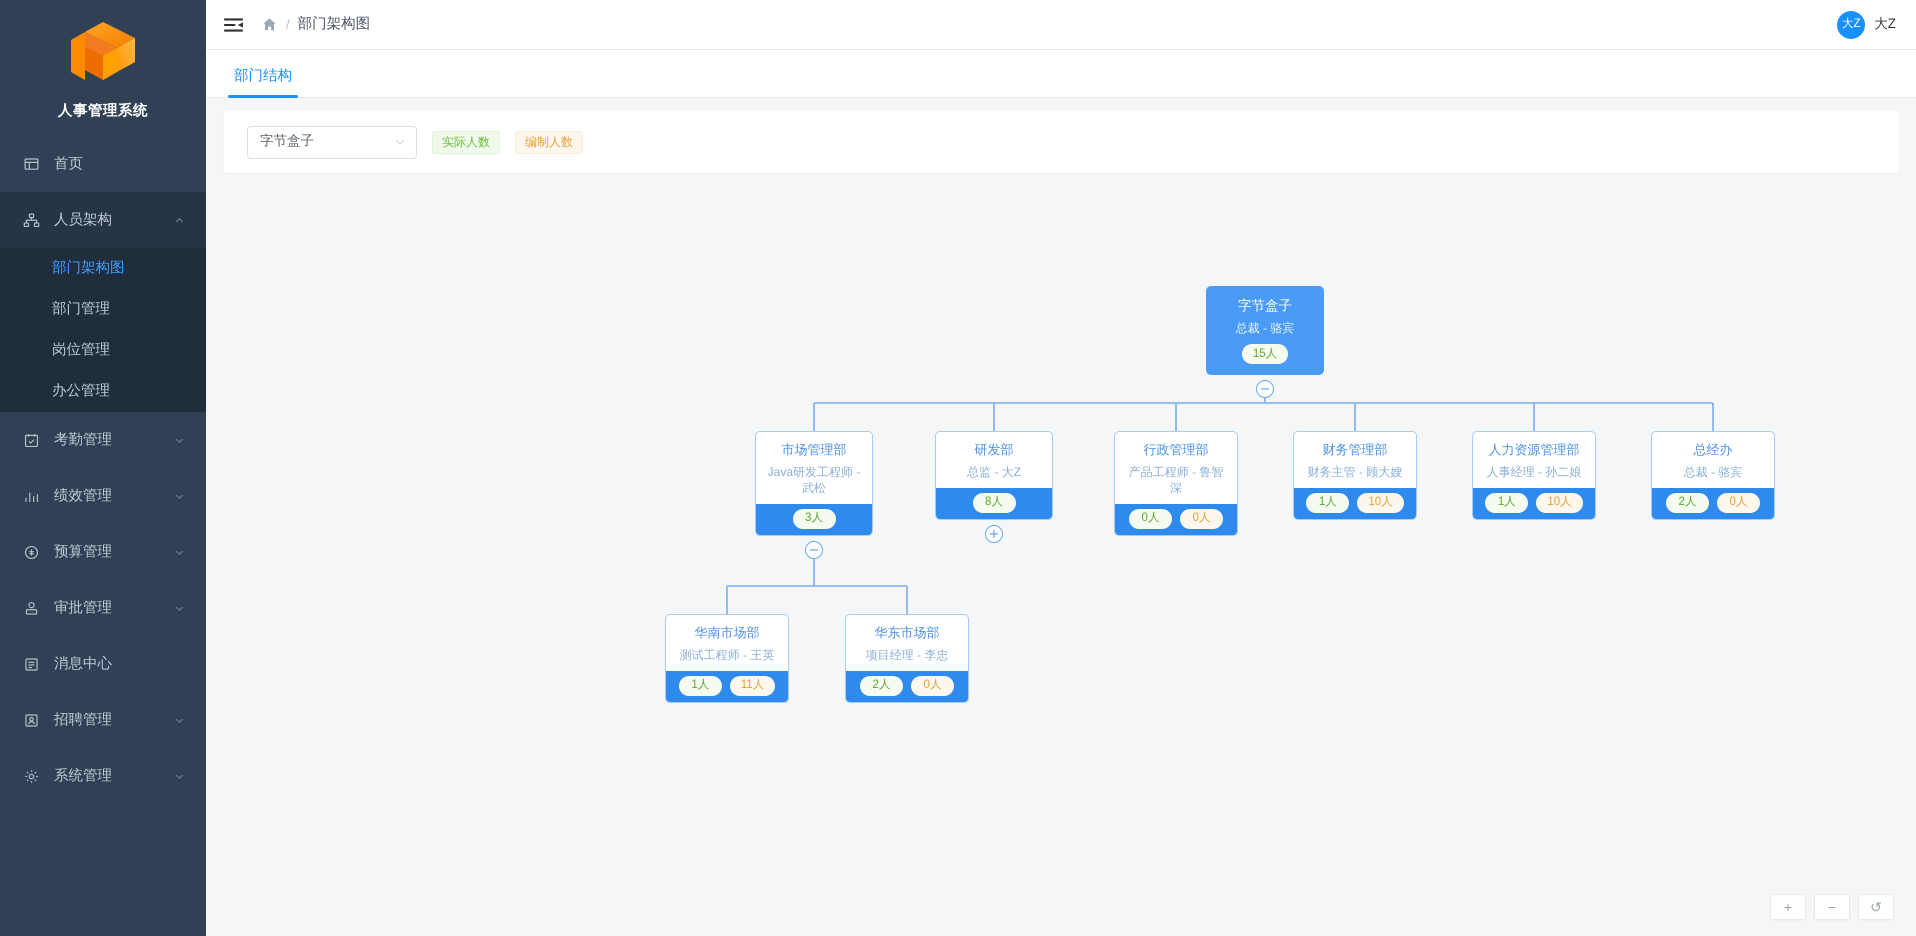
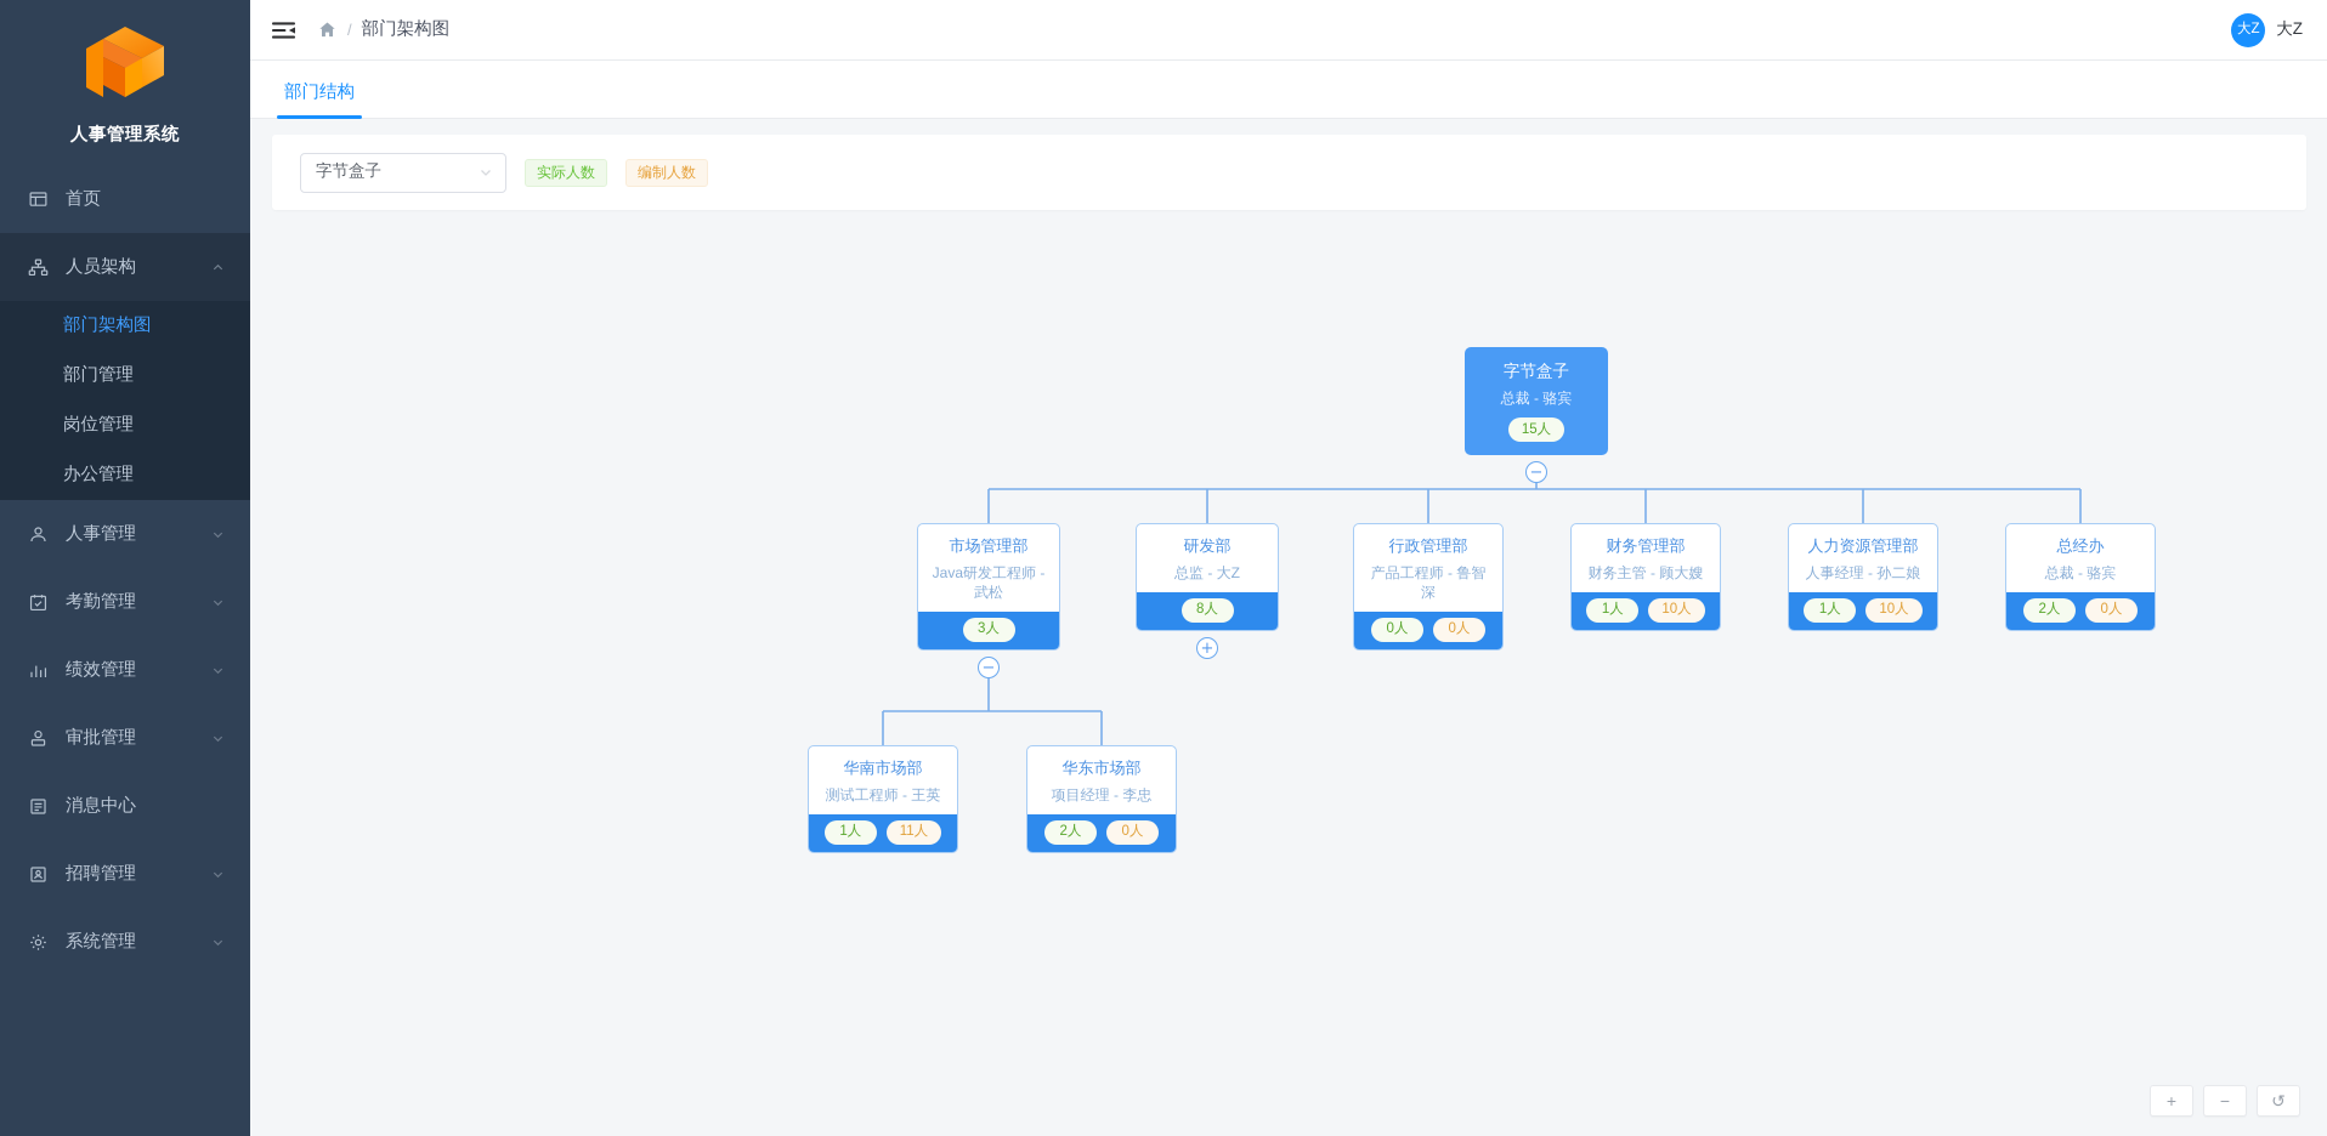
  人事管理系统
  首页
  人员架构
  部门架构图
  部门管理
  岗位管理
  办公管理
+ 人事管理
  考勤管理
  绩效管理
- 预算管理
  审批管理
  消息中心
  招聘管理
  系统管理
  /
  部门架构图
  大Z
  大Z
  部门结构
  字节盒子
  实际人数
  编制人数
  字节盒子
  总裁 - 骆宾
  15人
  −
  市场管理部
  Java研发工程师 - 武松
  3人
  −
  研发部
  总监 - 大Z
  8人
  +
  行政管理部
  产品工程师 - 鲁智深
  0人
  0人
  财务管理部
  财务主管 - 顾大嫂
  1人
  10人
  人力资源管理部
  人事经理 - 孙二娘
  1人
  10人
  总经办
  总裁 - 骆宾
  2人
  0人
  华南市场部
  测试工程师 - 王英
  1人
  11人
  华东市场部
  项目经理 - 李忠
  2人
  0人
  +
  −
  ↺
